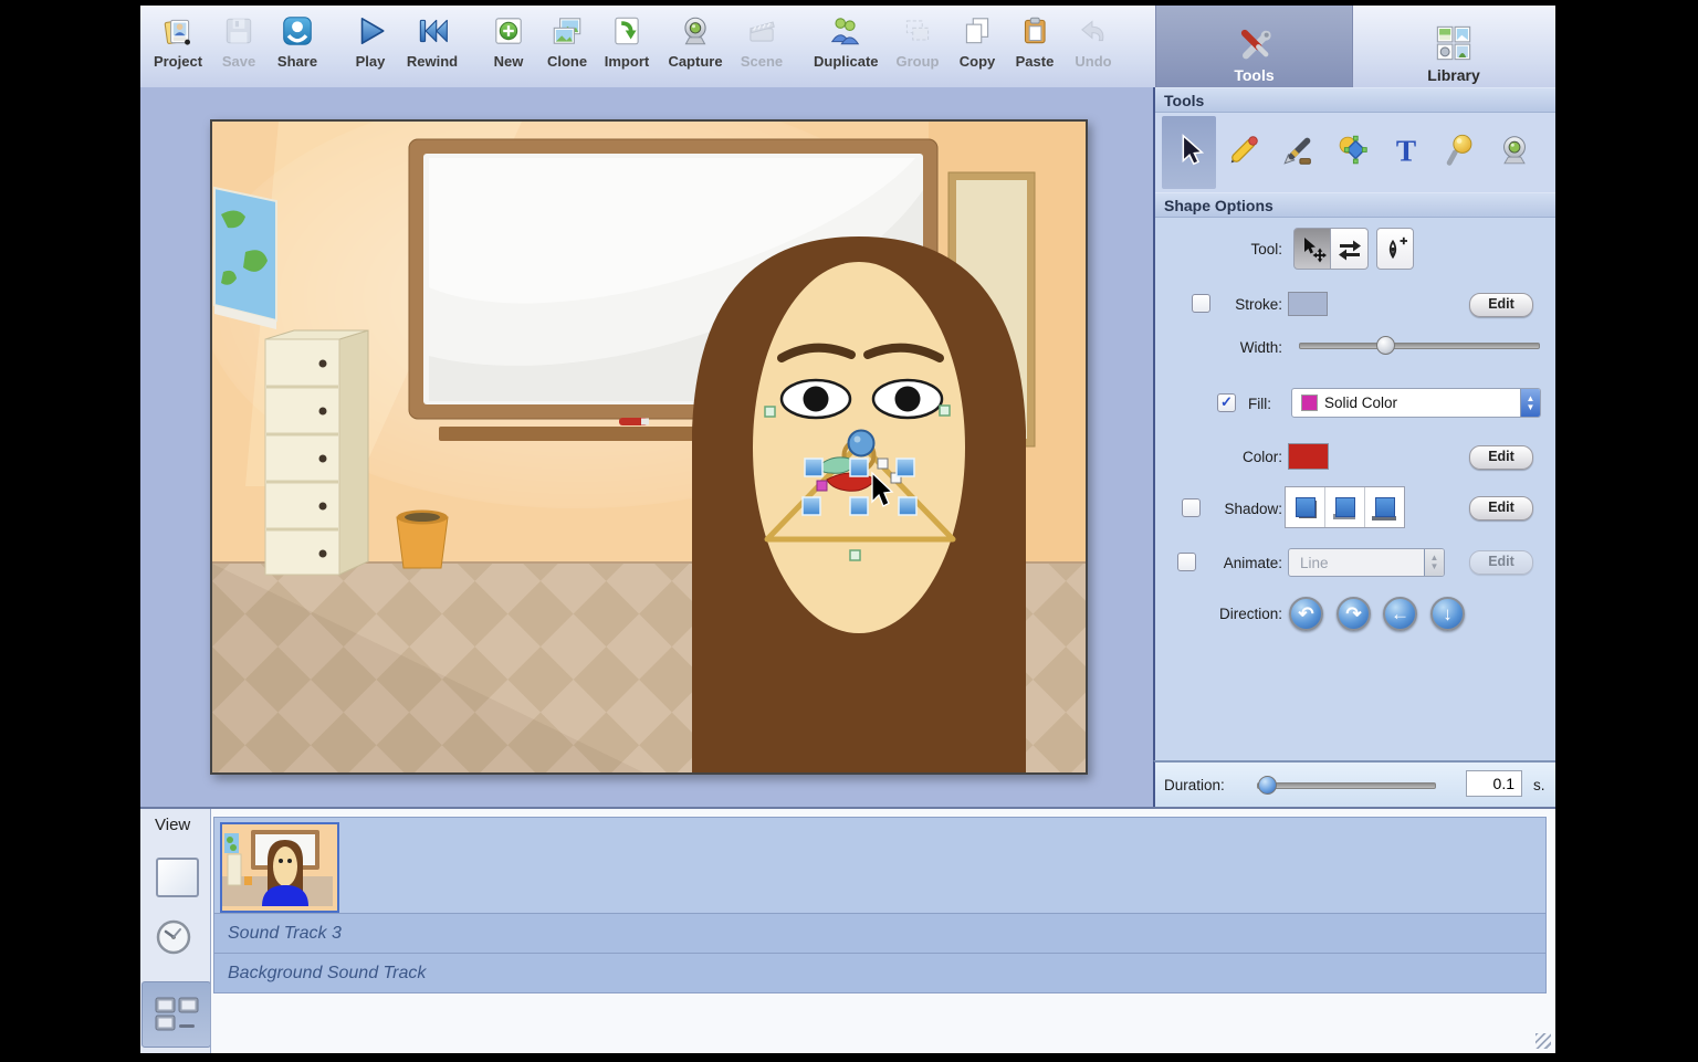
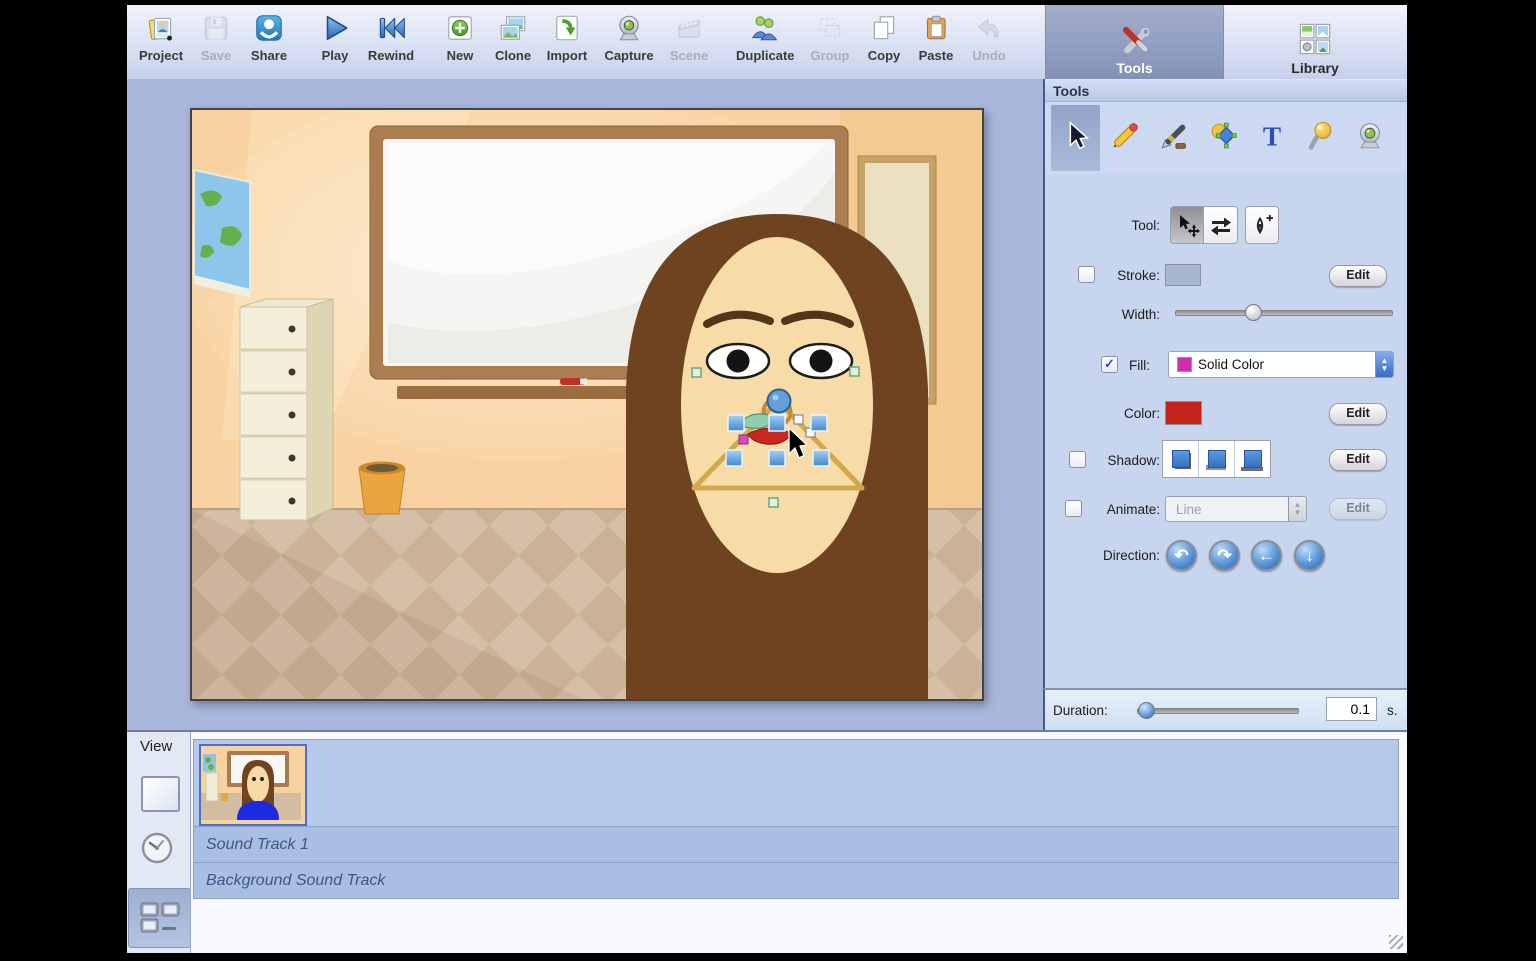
  Project
  Save
  Share
  Play
  Rewind
  New
  Clone
  Import
  Capture
  Scene
  Duplicate
  Group
  Copy
  Paste
  Undo
  Tools
  Library
  Tools
  T
- Shape Options
  Tool:
  Stroke:
  Edit
  Width:
  ✓
  Fill:
  Solid Color
  ▲
  ▼
  Color:
  Edit
  Shadow:
  Edit
  Animate:
  Line
  ▲
  ▼
  Edit
  Direction:
  ↶
  ↷
  ←
  ↓
  Duration:
  0.1
  s.
  View
- Sound Track 3
+ Sound Track 1
  Background Sound Track
